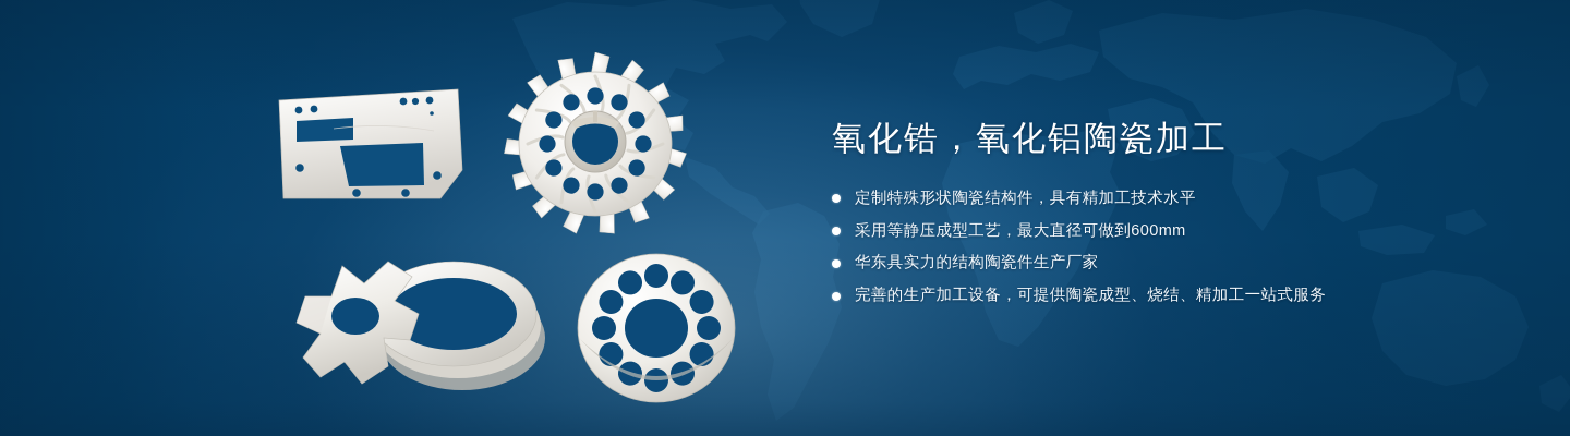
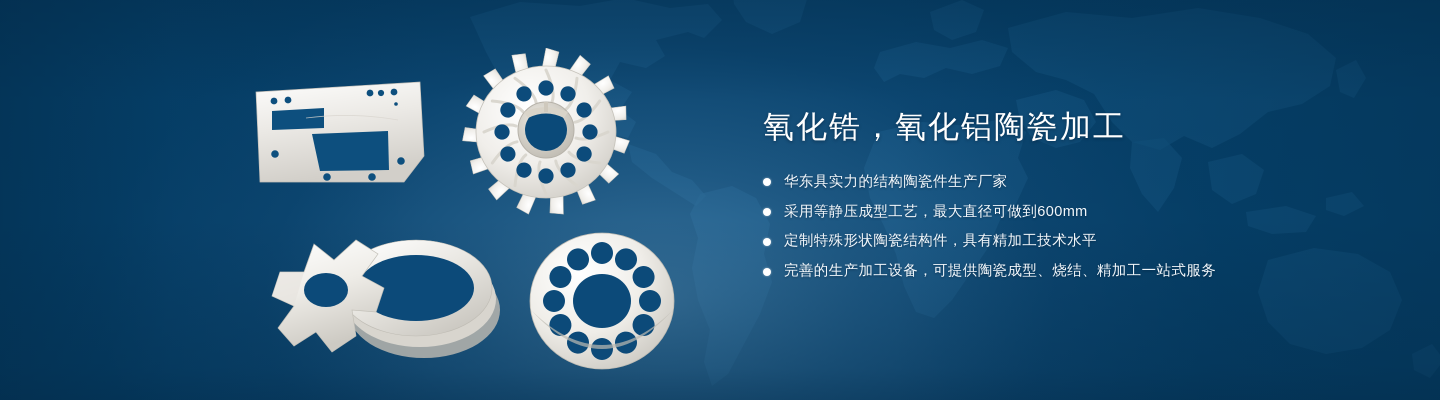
  氧化锆，氧化铝陶瓷加工
- 定制特殊形状陶瓷结构件，具有精加工技术水平
+ 华东具实力的结构陶瓷件生产厂家
  采用等静压成型工艺，最大直径可做到600mm
- 华东具实力的结构陶瓷件生产厂家
+ 定制特殊形状陶瓷结构件，具有精加工技术水平
  完善的生产加工设备，可提供陶瓷成型、烧结、精加工一站式服务
